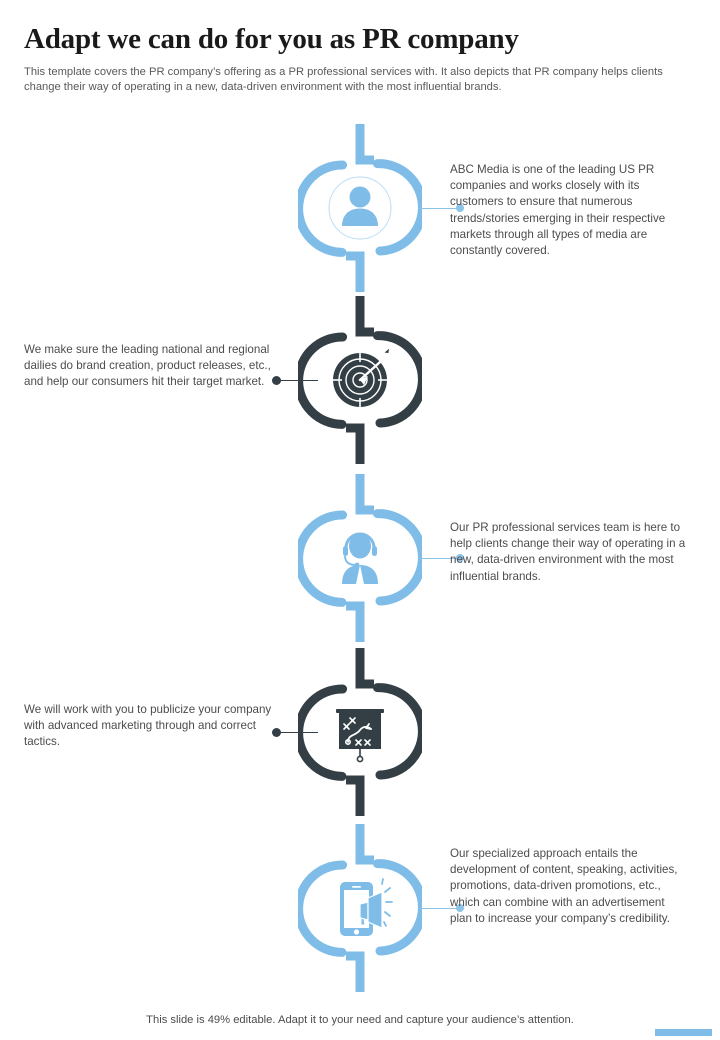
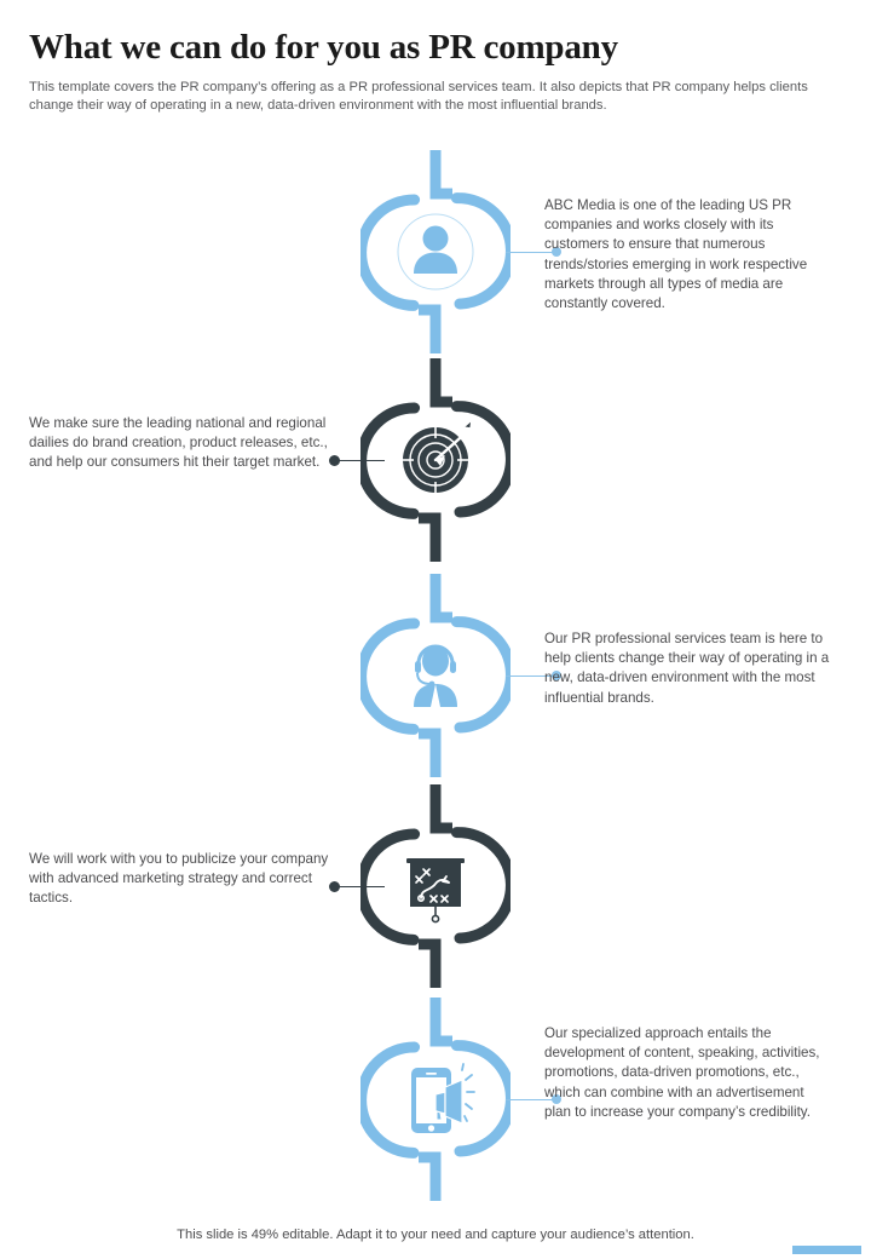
- Adapt we can do for you as PR company
+ What we can do for you as PR company
- This template covers the PR company’s offering as a PR professional services with. It also depicts that PR company helps clients change their way of operating in a new, data-driven environment with the most influential brands.
+ This template covers the PR company’s offering as a PR professional services team. It also depicts that PR company helps clients change their way of operating in a new, data-driven environment with the most influential brands.
- ABC Media is one of the leading US PR companies and works closely with its customers to ensure that numerous trends/stories emerging in their respective markets through all types of media are constantly covered.
+ ABC Media is one of the leading US PR companies and works closely with its customers to ensure that numerous trends/stories emerging in work respective markets through all types of media are constantly covered.
  We make sure the leading national and regional dailies do brand creation, product releases, etc., and help our consumers hit their target market.
  Our PR professional services team is here to help clients change their way of operating in a new, data-driven environment with the most influential brands.
- We will work with you to publicize your company with advanced marketing through and correct tactics.
+ We will work with you to publicize your company with advanced marketing strategy and correct tactics.
  Our specialized approach entails the development of content, speaking, activities, promotions, data-driven promotions, etc., which can combine with an advertisement plan to increase your company’s credibility.
  This slide is 49% editable. Adapt it to your need and capture your audience’s attention.
